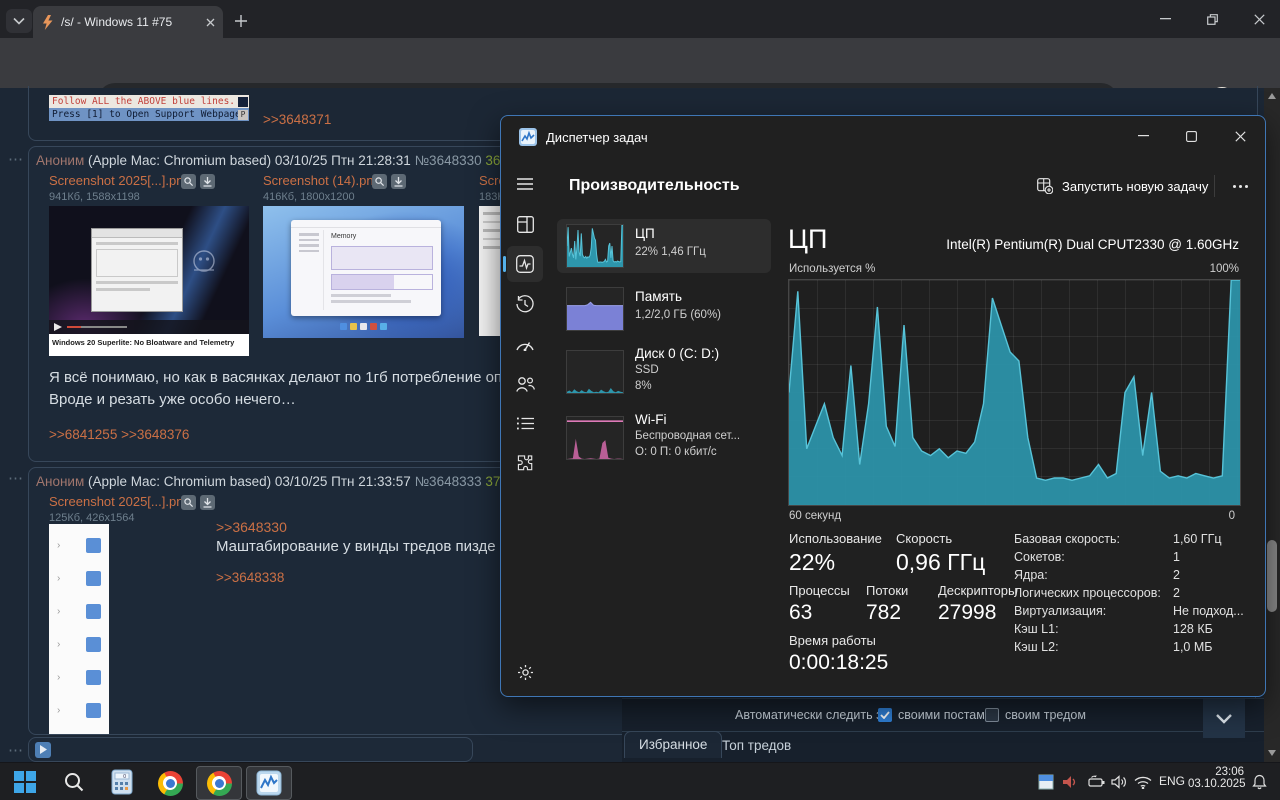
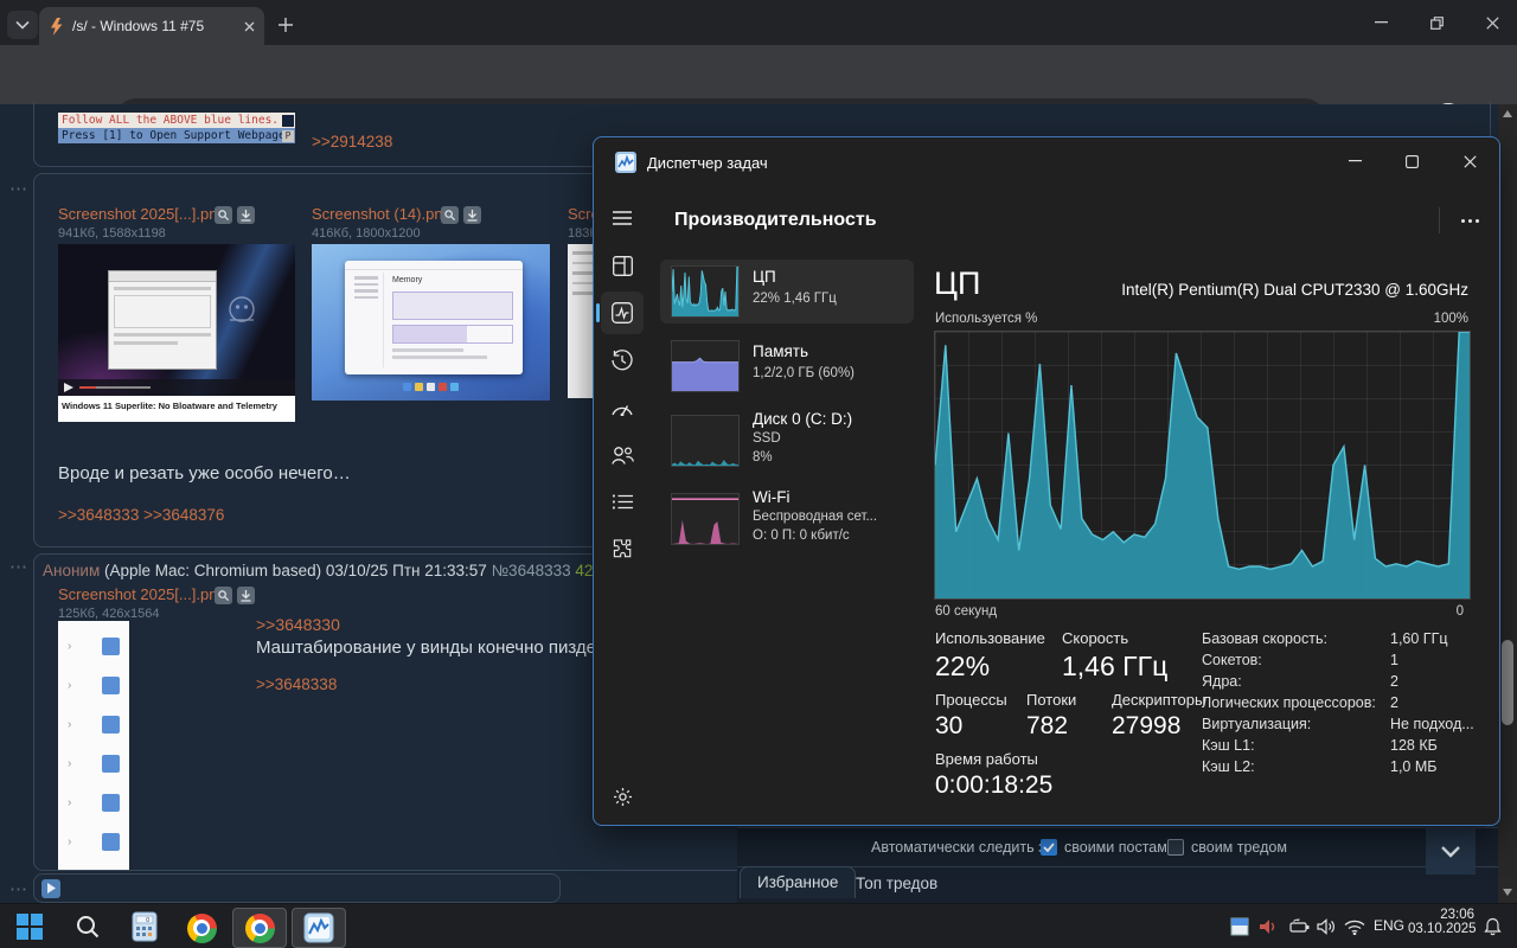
  /s/ - Windows 11 #75
  Follow ALL the ABOVE blue lines.
  Press [1] to Open Support Webpag
  P
- >>3648371
+ >>2914238
  ⋯
- Аноним (Apple Mac: Chromium based) 03/10/25 Птн 21:28:31 №3648330 36
  Screenshot 2025[...].pn
  941Кб, 1588x1198
  Screenshot (14).pn
  416Кб, 1800x1200
  Scr
  183
- Windows 20 Superlite: No Bloatware and Telemetry
+ Windows 11 Superlite: No Bloatware and Telemetry
- Я всё понимаю, но как в васянках делают по 1гб потребление оп
  Вроде и резать уже особо нечего…
- >>6841255 >>3648376
+ >>3648333 >>3648376
  ⋯
- Аноним (Apple Mac: Chromium based) 03/10/25 Птн 21:33:57 №3648333 37
+ Аноним (Apple Mac: Chromium based) 03/10/25 Птн 21:33:57 №3648333 42
  Screenshot 2025[...].pn
  125Кб, 426x1564
  ›
  ›
  ›
  ›
  ›
  ›
  >>3648330
- Маштабирование у винды тредов пизде
+ Маштабирование у винды конечно пизде
  >>3648338
  ⋯
  Автоматически следить
  своими постам
  своим тредом
  Избранное
  Топ тредов
  Диспетчер задач
  Производительность
- Запустить новую задачу
  ЦП
  22% 1,46 ГГц
  Память
  1,2/2,0 ГБ (60%)
  Диск 0 (C: D:)
  SSD
  8%
  Wi-Fi
  Беспроводная сет...
  О: 0 П: 0 кбит/с
  ЦП
  Intel(R) Pentium(R) Dual CPUT2330 @ 1.60GHz
  Используется %
  100%
  60 секунд
  0
  Использование
  Скорость
  22%
- 0,96 ГГц
+ 1,46 ГГц
  Процессы
  Потоки
  Дескрипторы
- 63
+ 30
  782
  27998
  Время работы
  0:00:18:25
  Базовая скорость:
  1,60 ГГц
  Сокетов:
  1
  Ядра:
  2
  Логических процессоров:
  2
  Виртуализация:
  Не подход...
  Кэш L1:
  128 КБ
  Кэш L2:
  1,0 МБ
  ENG
  23:06
  03.10.2025
